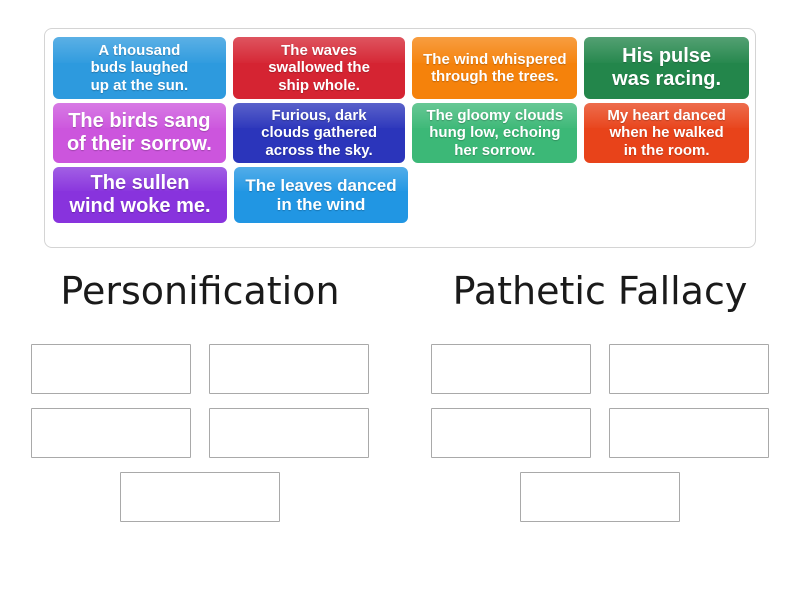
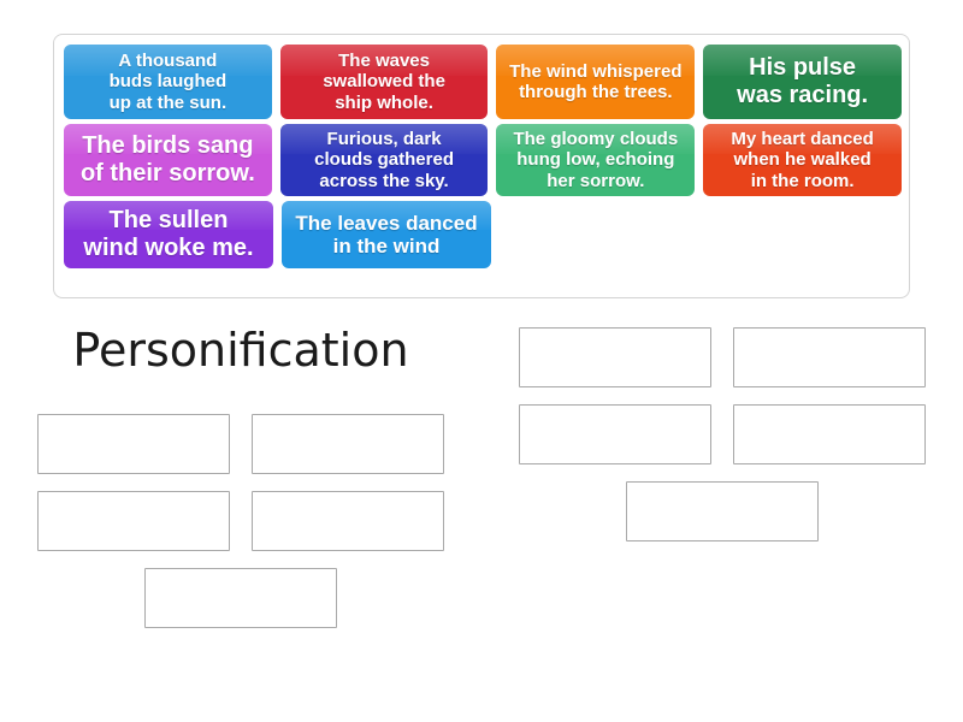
  A thousand
  buds laughed
  up at the sun.
  The waves
  swallowed the
  ship whole.
  The wind whispered
  through the trees.
  His pulse
  was racing.
  The birds sang
  of their sorrow.
  Furious, dark
  clouds gathered
  across the sky.
  The gloomy clouds
  hung low, echoing
  her sorrow.
  My heart danced
  when he walked
  in the room.
  The sullen
  wind woke me.
  The leaves danced
  in the wind
  Personification
- Pathetic Fallacy
